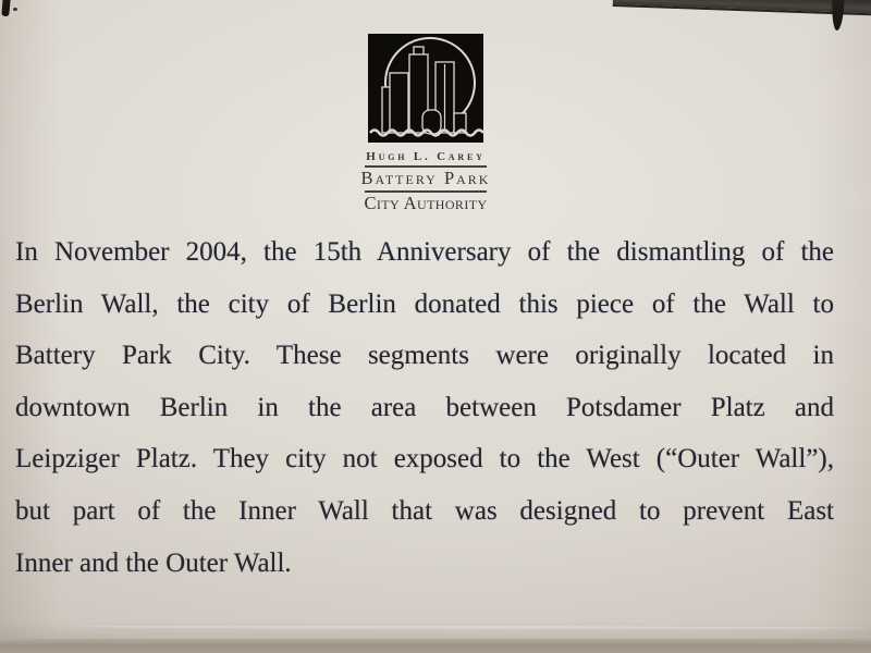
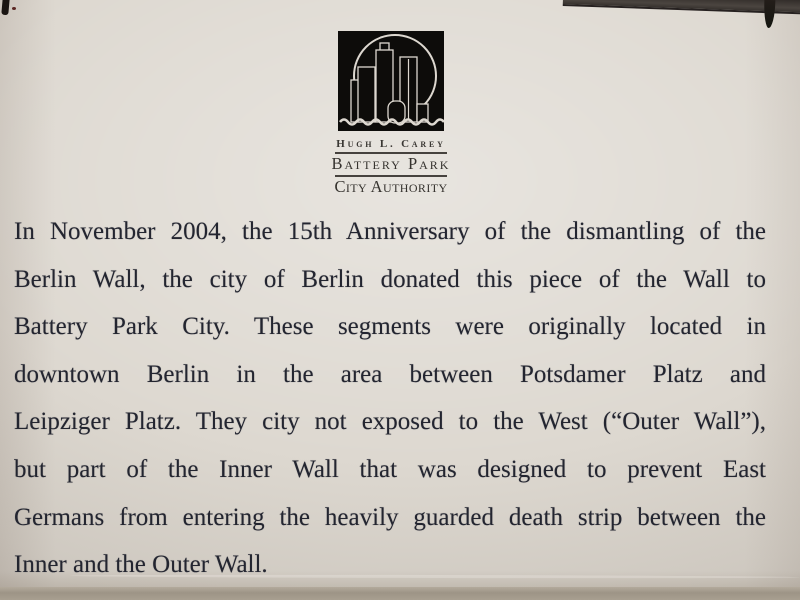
  Hugh L. Carey
  Battery Park
  City Authority
  In November 2004, the 15th Anniversary of the dismantling of the
  Berlin Wall, the city of Berlin donated this piece of the Wall to
  Battery Park City. These segments were originally located in
  downtown Berlin in the area between Potsdamer Platz and
  Leipziger Platz. They city not exposed to the West (“Outer Wall”),
  but part of the Inner Wall that was designed to prevent East
+ Germans from entering the heavily guarded death strip between the
  Inner and the Outer Wall.
